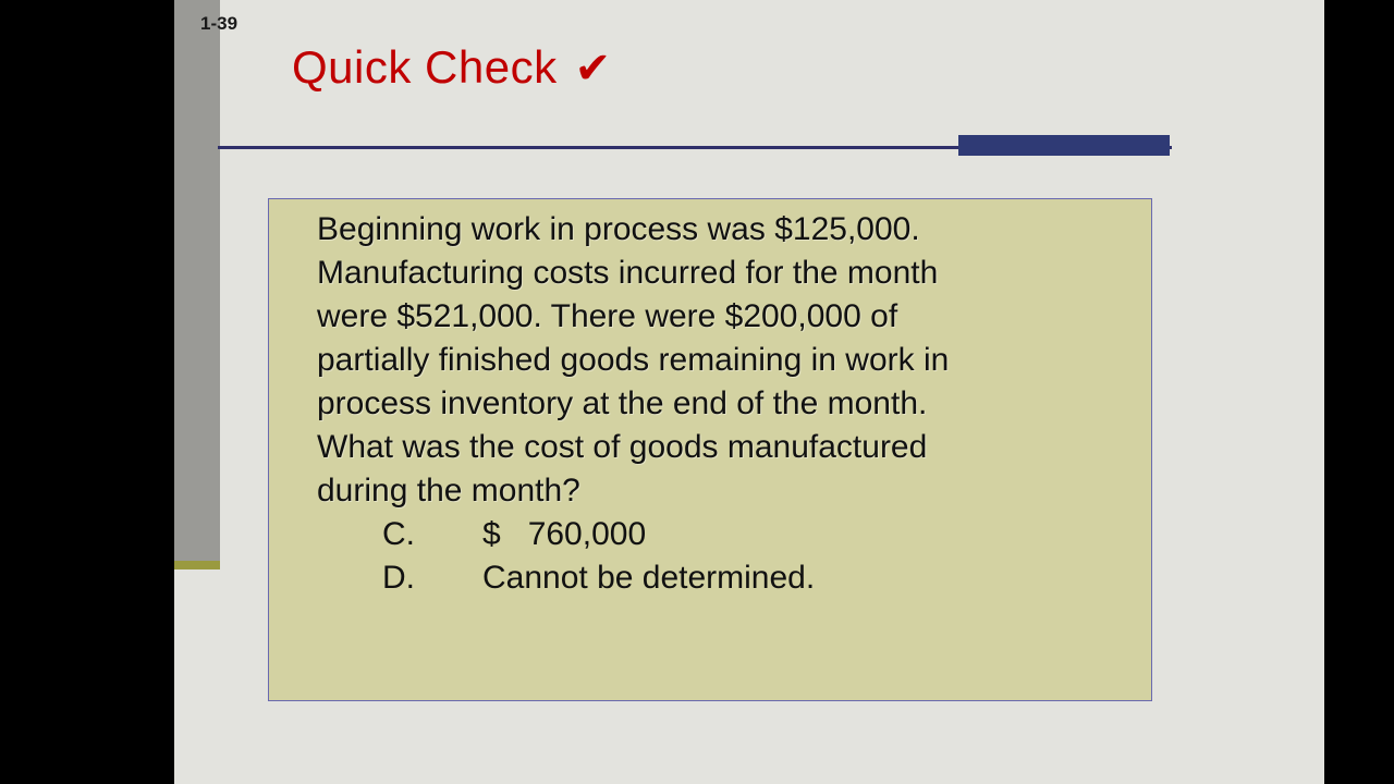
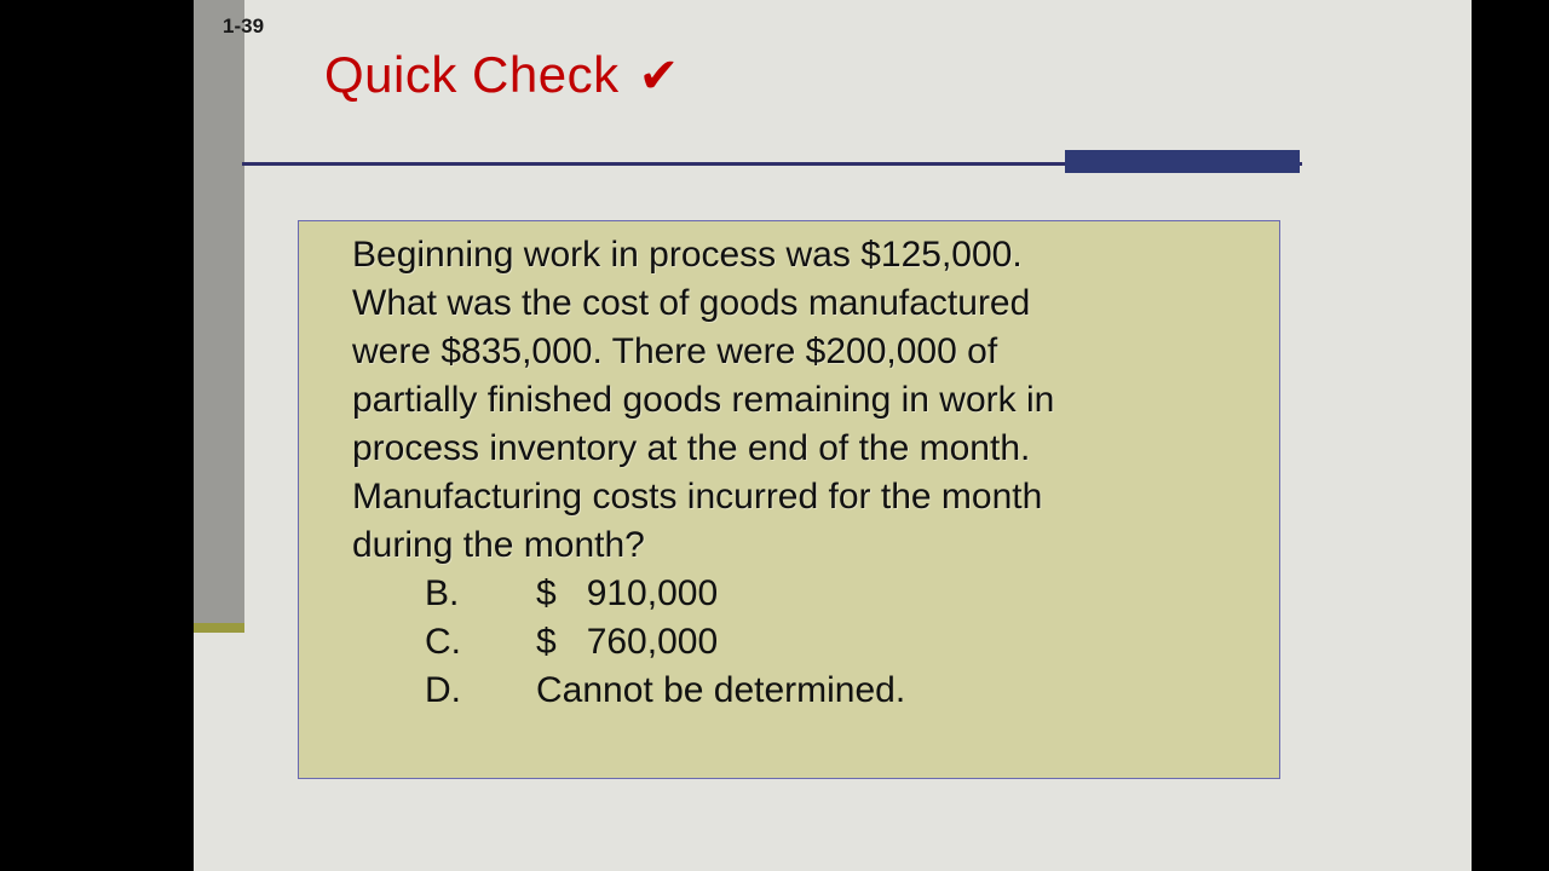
  1-39
  Quick Check ✔
  Beginning work in process was $125,000.
- Manufacturing costs incurred for the month
+ What was the cost of goods manufactured
- were $521,000. There were $200,000 of
+ were $835,000. There were $200,000 of
  partially finished goods remaining in work in
  process inventory at the end of the month.
- What was the cost of goods manufactured
+ Manufacturing costs incurred for the month
  during the month?
+ B.
+ $ 910,000
  C.
  $ 760,000
  D.
  Cannot be determined.
